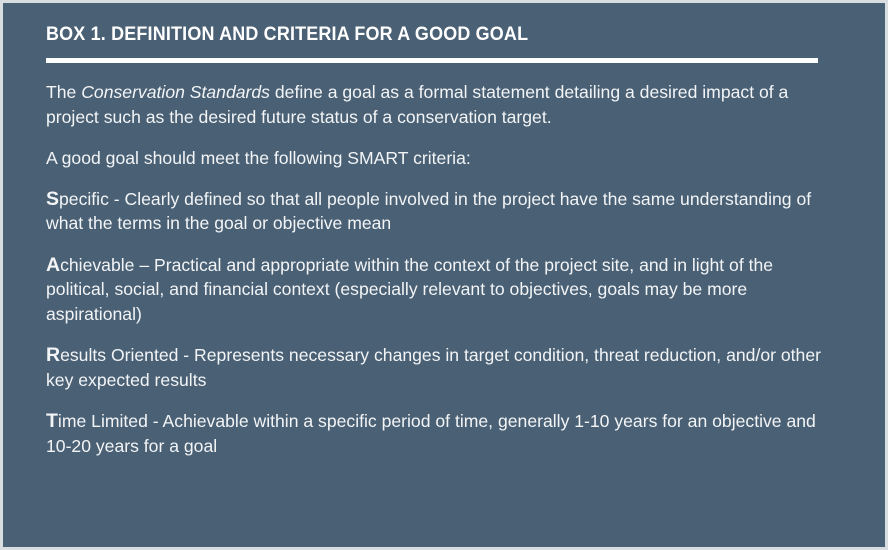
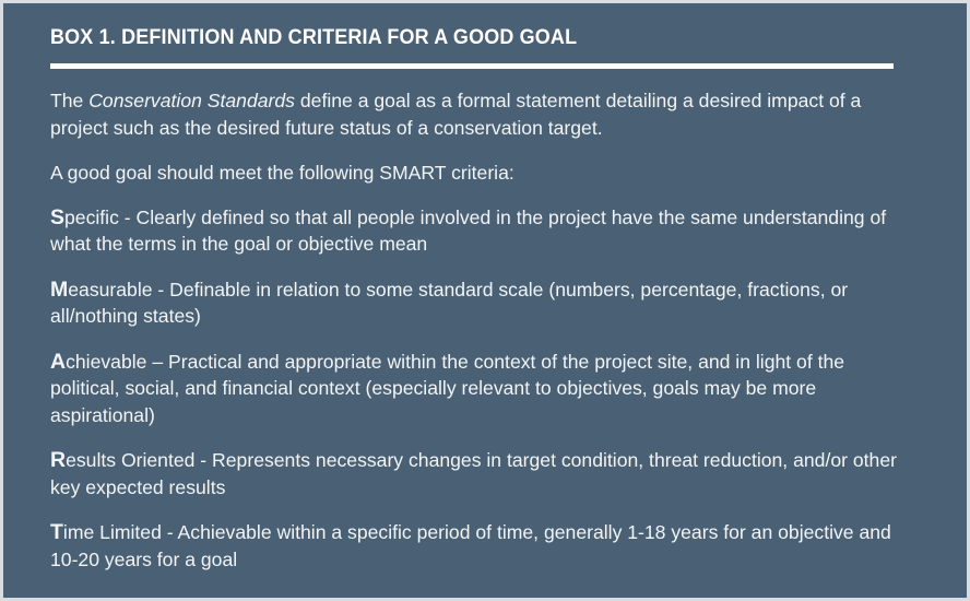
  BOX 1. DEFINITION AND CRITERIA FOR A GOOD GOAL
  The Conservation Standards define a goal as a formal statement detailing a desired impact of a project such as the desired future status of a conservation target.
  A good goal should meet the following SMART criteria:
  Specific - Clearly defined so that all people involved in the project have the same understanding of what the terms in the goal or objective mean
+ Measurable - Definable in relation to some standard scale (numbers, percentage, fractions, or all/nothing states)
  Achievable – Practical and appropriate within the context of the project site, and in light of the political, social, and financial context (especially relevant to objectives, goals may be more aspirational)
  Results Oriented - Represents necessary changes in target condition, threat reduction, and/or other key expected results
- Time Limited - Achievable within a specific period of time, generally 1-10 years for an objective and 10-20 years for a goal
+ Time Limited - Achievable within a specific period of time, generally 1-18 years for an objective and 10-20 years for a goal
